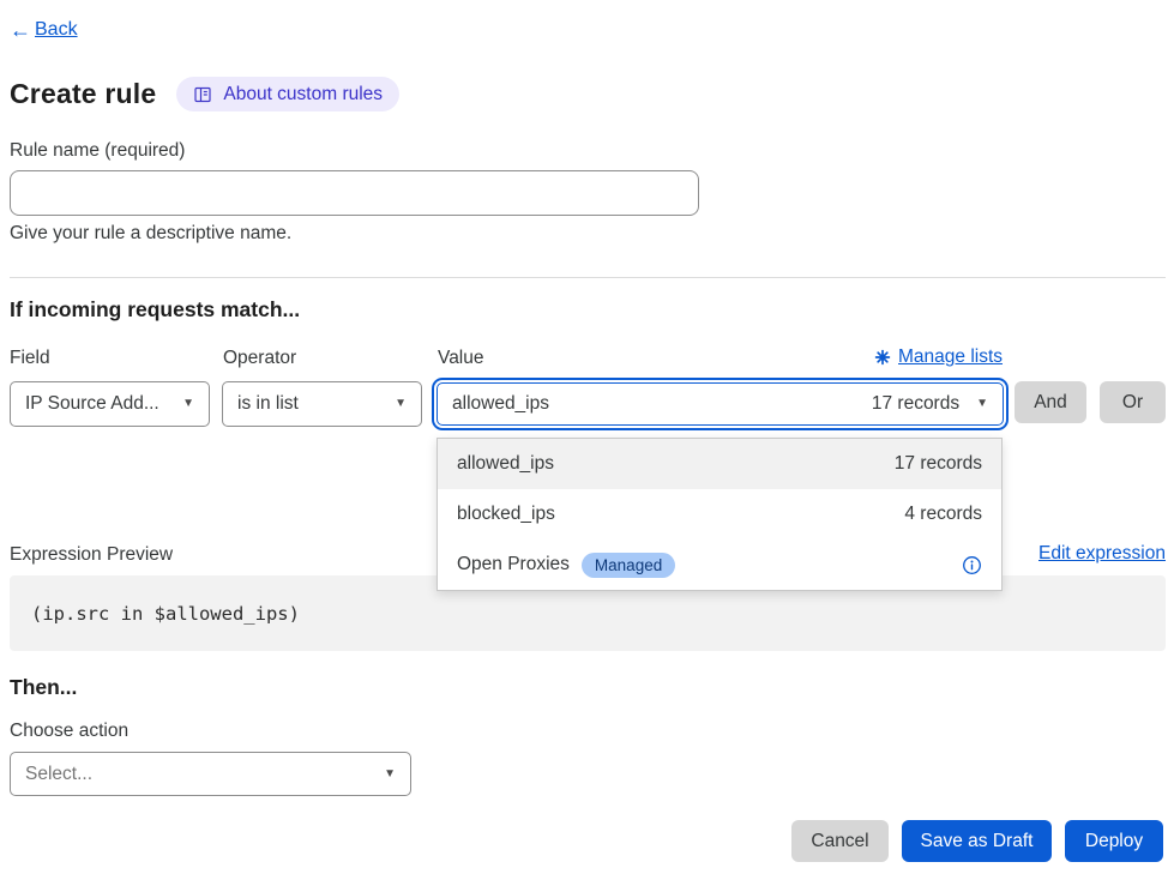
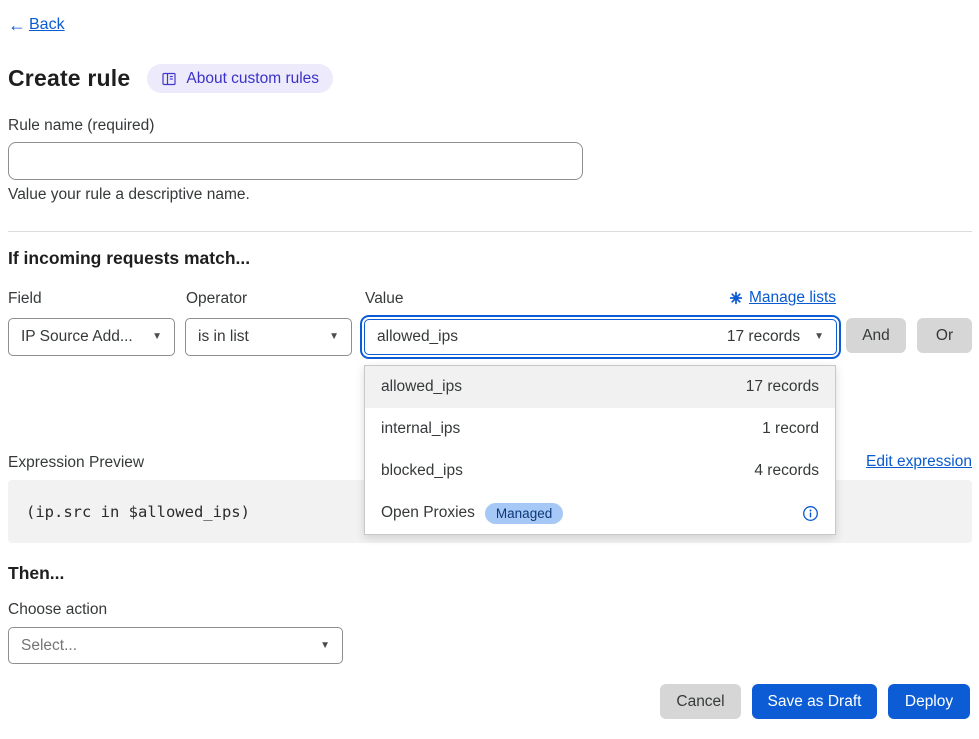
  ←
  Back
  Create rule
  About custom rules
  Rule name (required)
- Give your rule a descriptive name.
+ Value your rule a descriptive name.
  If incoming requests match...
  Field
  Operator
  Value
  Manage lists
  IP Source Add...
  ▼
  is in list
  ▼
  allowed_ips
  17 records
  ▼
  And
  Or
  allowed_ips
  17 records
+ internal_ips
+ 1 record
  blocked_ips
  4 records
  Open Proxies
  Managed
  Expression Preview
  Edit expression
  (ip.src in $allowed_ips)
  Then...
  Choose action
  Select...
  ▼
  Cancel
  Save as Draft
  Deploy
